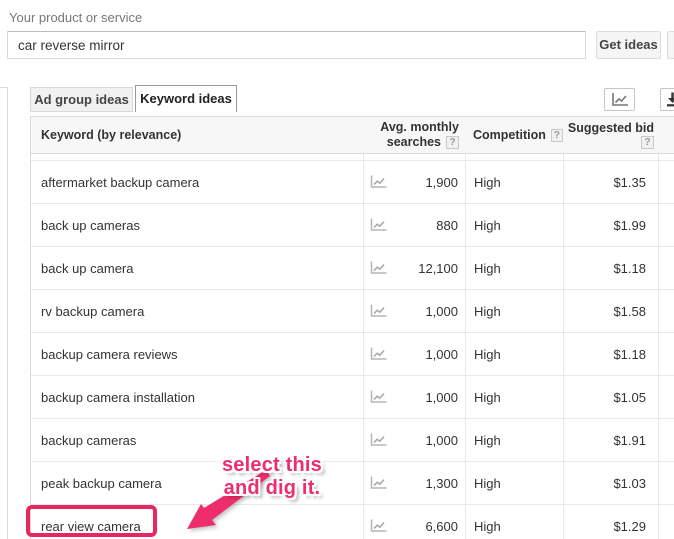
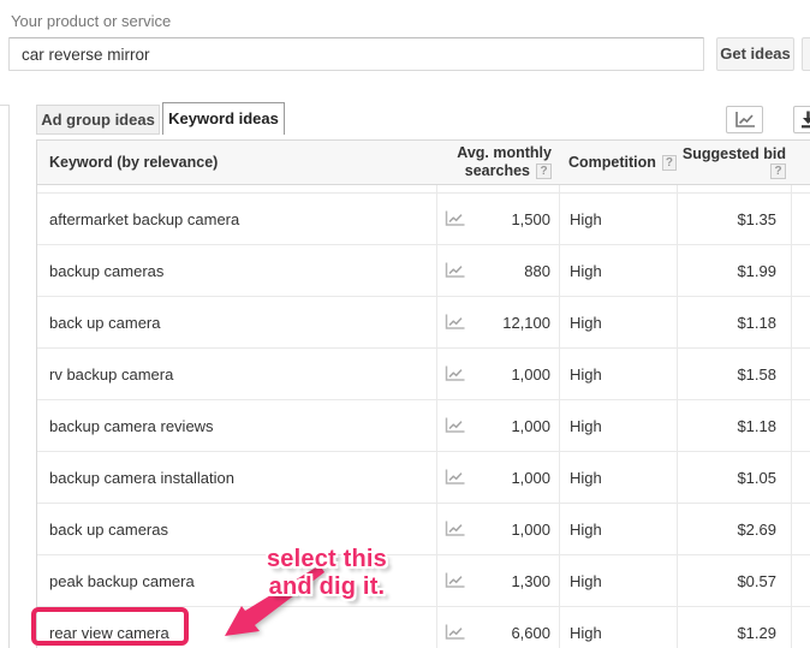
  Your product or service
  car reverse mirror
  Get ideas
  Ad group ideas
  Keyword ideas
  Keyword (by relevance)
  Avg. monthly
  searches
  ?
  Competition
  ?
  Suggested bid
  ?
  aftermarket backup camera
- 1,900
+ 1,500
  High
  $1.35
- back up cameras
+ backup cameras
  880
  High
  $1.99
  back up camera
  12,100
  High
  $1.18
  rv backup camera
  1,000
  High
  $1.58
  backup camera reviews
  1,000
  High
  $1.18
  backup camera installation
  1,000
  High
  $1.05
- backup cameras
+ back up cameras
  1,000
  High
- $1.91
+ $2.69
  peak backup camera
  1,300
  High
- $1.03
+ $0.57
  rear view camera
  6,600
  High
  $1.29
  select this
  and dig it.
